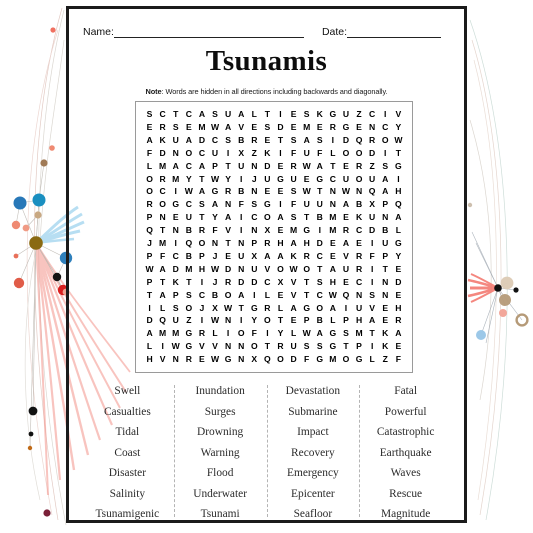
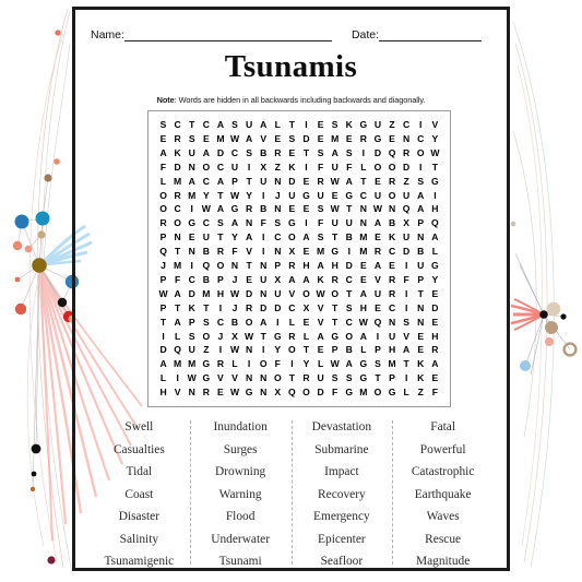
  Name:
  Date:
  Tsunamis
- Note: Words are hidden in all directions including backwards and diagonally.
+ Note: Words are hidden in all backwards including backwards and diagonally.
  S	C	T	C	A	S	U	A	L	T	I	E	S	K	G	U	Z	C	I	V
  E	R	S	E	M	W	A	V	E	S	D	E	M	E	R	G	E	N	C	Y
  A	K	U	A	D	C	S	B	R	E	T	S	A	S	I	D	Q	R	O	W
  F	D	N	O	C	U	I	X	Z	K	I	F	U	F	L	O	O	D	I	T
  L	M	A	C	A	P	T	U	N	D	E	R	W	A	T	E	R	Z	S	G
  O	R	M	Y	T	W	Y	I	J	U	G	U	E	G	C	U	O	U	A	I
  O	C	I	W	A	G	R	B	N	E	E	S	W	T	N	W	N	Q	A	H
  R	O	G	C	S	A	N	F	S	G	I	F	U	U	N	A	B	X	P	Q
  P	N	E	U	T	Y	A	I	C	O	A	S	T	B	M	E	K	U	N	A
  Q	T	N	B	R	F	V	I	N	X	E	M	G	I	M	R	C	D	B	L
  J	M	I	Q	O	N	T	N	P	R	H	A	H	D	E	A	E	I	U	G
  P	F	C	B	P	J	E	U	X	A	A	K	R	C	E	V	R	F	P	Y
  W	A	D	M	H	W	D	N	U	V	O	W	O	T	A	U	R	I	T	E
  P	T	K	T	I	J	R	D	D	C	X	V	T	S	H	E	C	I	N	D
  T	A	P	S	C	B	O	A	I	L	E	V	T	C	W	Q	N	S	N	E
  I	L	S	O	J	X	W	T	G	R	L	A	G	O	A	I	U	V	E	H
  D	Q	U	Z	I	W	N	I	Y	O	T	E	P	B	L	P	H	A	E	R
  A	M	M	G	R	L	I	O	F	I	Y	L	W	A	G	S	M	T	K	A
  L	I	W	G	V	V	N	N	O	T	R	U	S	S	G	T	P	I	K	E
  H	V	N	R	E	W	G	N	X	Q	O	D	F	G	M	O	G	L	Z	F
  Swell
  Casualties
  Tidal
  Coast
  Disaster
  Salinity
  Tsunamigenic
  Inundation
  Surges
  Drowning
  Warning
  Flood
  Underwater
  Tsunami
  Devastation
  Submarine
  Impact
  Recovery
  Emergency
  Epicenter
  Seafloor
  Fatal
  Powerful
  Catastrophic
  Earthquake
  Waves
  Rescue
  Magnitude
